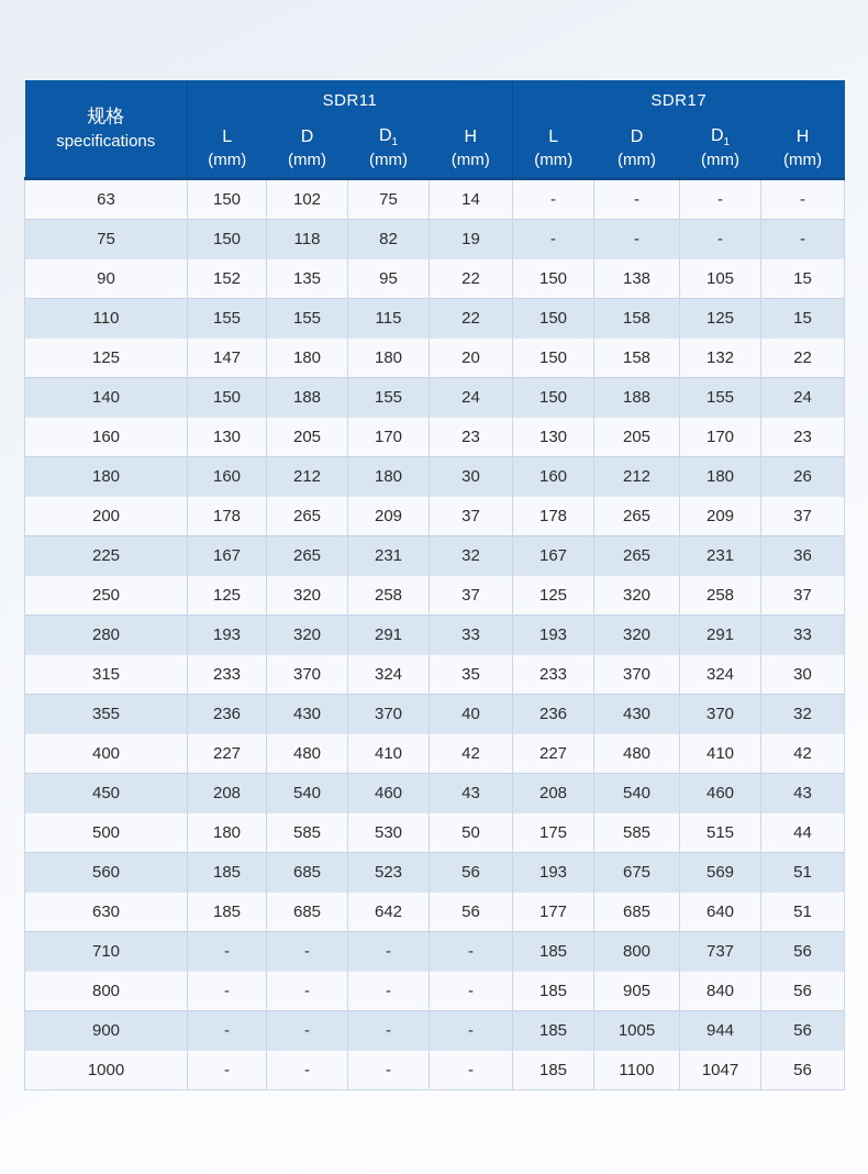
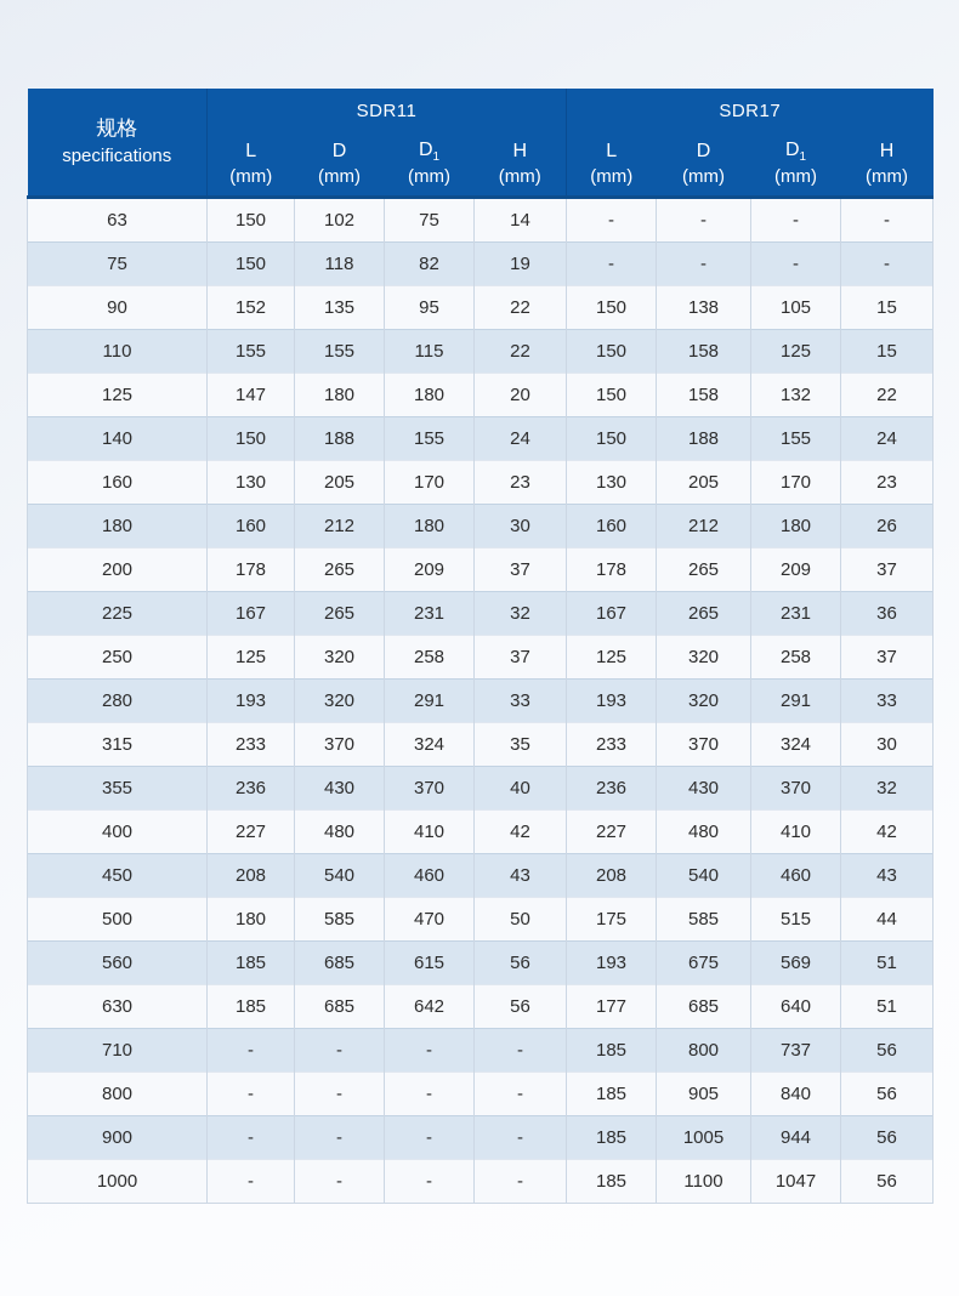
  规格 specifications	SDR11	SDR17
  L (mm)	D (mm)	D1 (mm)	H (mm)	L (mm)	D (mm)	D1 (mm)	H (mm)
  63	150	102	75	14	-	-	-	-
  75	150	118	82	19	-	-	-	-
  90	152	135	95	22	150	138	105	15
  110	155	155	115	22	150	158	125	15
  125	147	180	180	20	150	158	132	22
  140	150	188	155	24	150	188	155	24
  160	130	205	170	23	130	205	170	23
  180	160	212	180	30	160	212	180	26
  200	178	265	209	37	178	265	209	37
  225	167	265	231	32	167	265	231	36
  250	125	320	258	37	125	320	258	37
  280	193	320	291	33	193	320	291	33
  315	233	370	324	35	233	370	324	30
  355	236	430	370	40	236	430	370	32
  400	227	480	410	42	227	480	410	42
  450	208	540	460	43	208	540	460	43
- 500	180	585	530	50	175	585	515	44
+ 500	180	585	470	50	175	585	515	44
- 560	185	685	523	56	193	675	569	51
+ 560	185	685	615	56	193	675	569	51
  630	185	685	642	56	177	685	640	51
  710	-	-	-	-	185	800	737	56
  800	-	-	-	-	185	905	840	56
  900	-	-	-	-	185	1005	944	56
  1000	-	-	-	-	185	1100	1047	56
